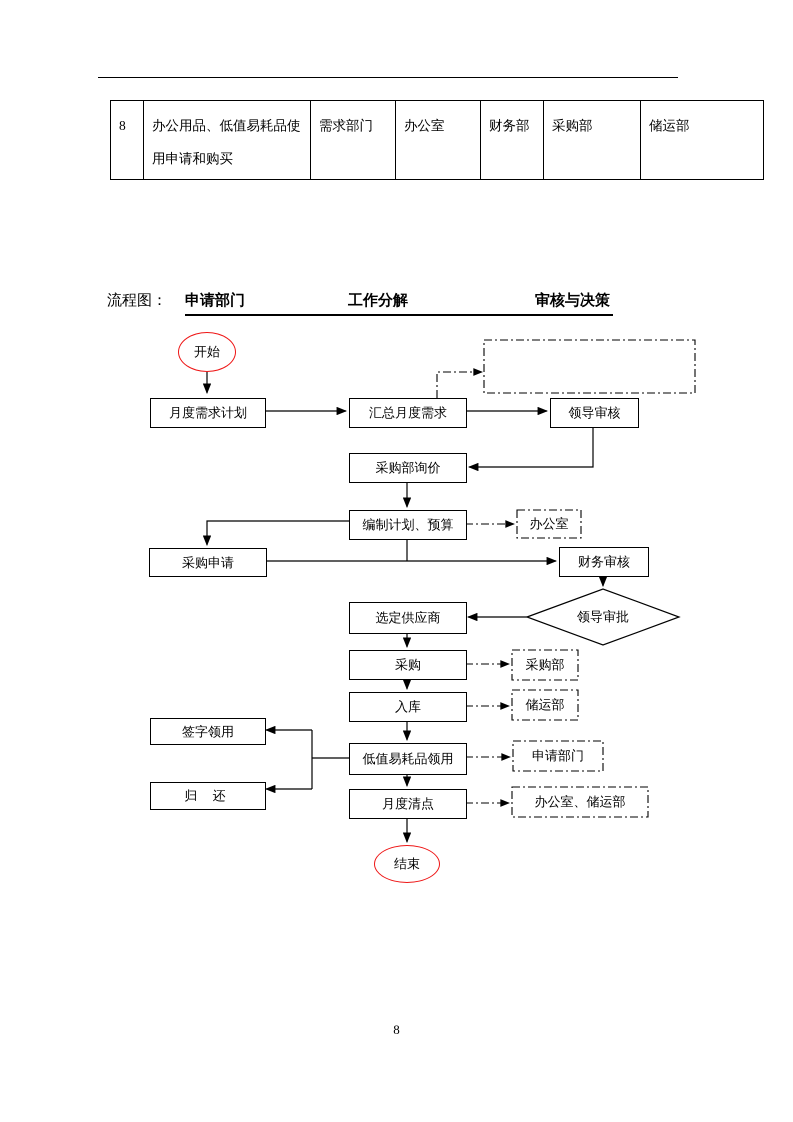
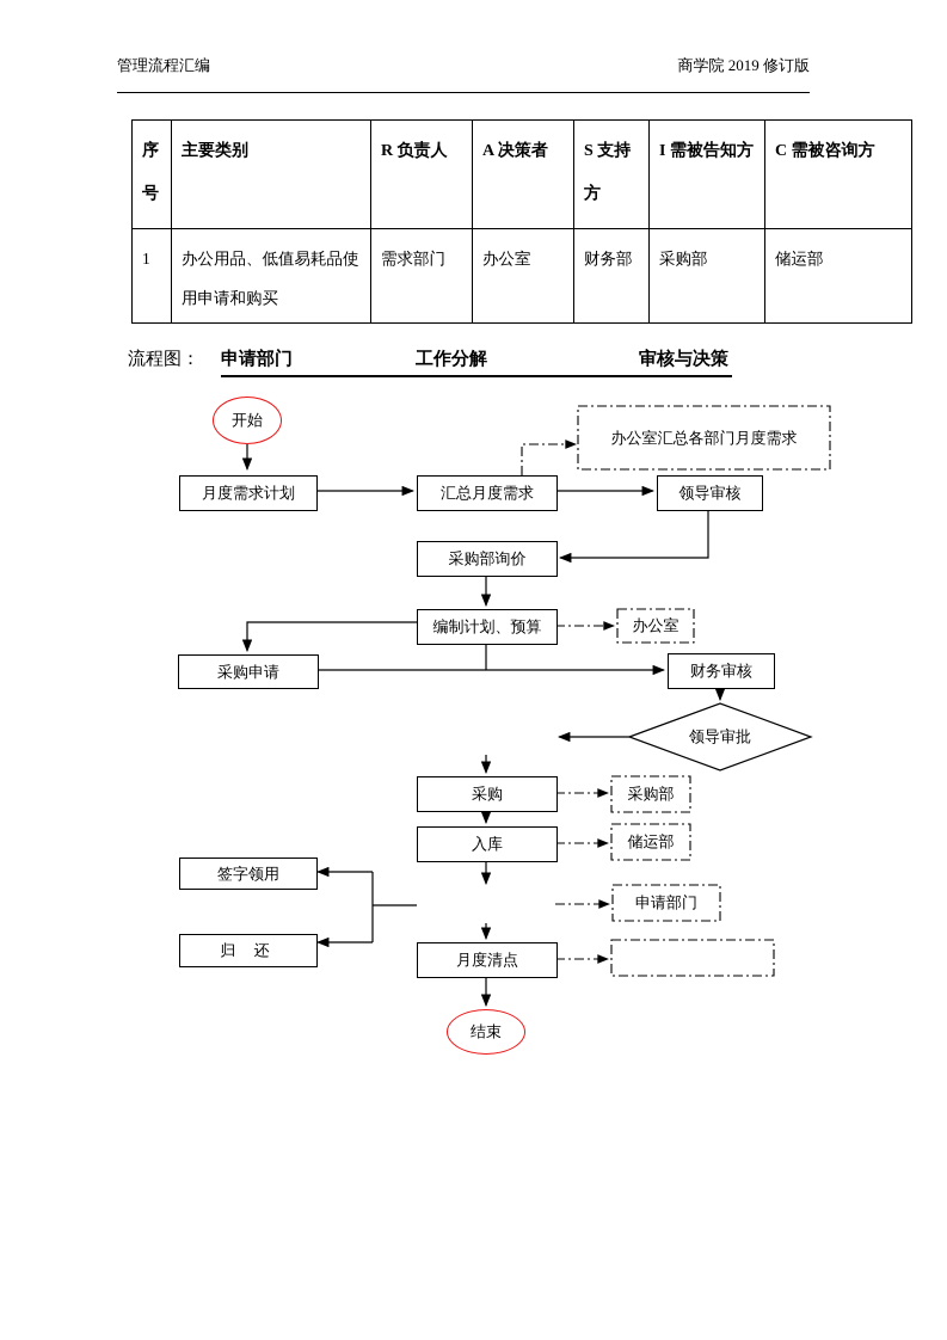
+ 管理流程汇编
+ 商学院 2019 修订版
+ 序号	主要类别	R 负责人	A 决策者	S 支持方	I 需被告知方	C 需被咨询方
- 8	办公用品、低值易耗品使用申请和购买	需求部门	办公室	财务部	采购部	储运部
+ 1	办公用品、低值易耗品使用申请和购买	需求部门	办公室	财务部	采购部	储运部
  流程图：
  申请部门
  工作分解
  审核与决策
  开始
  结束
  月度需求计划
  汇总月度需求
  领导审核
  采购部询价
  编制计划、预算
  采购申请
  财务审核
- 选定供应商
  采购
  入库
  签字领用
- 低值易耗品领用
  归 还
  月度清点
  领导审批
+ 办公室汇总各部门月度需求
  办公室
  采购部
  储运部
  申请部门
- 办公室、储运部
- 8
